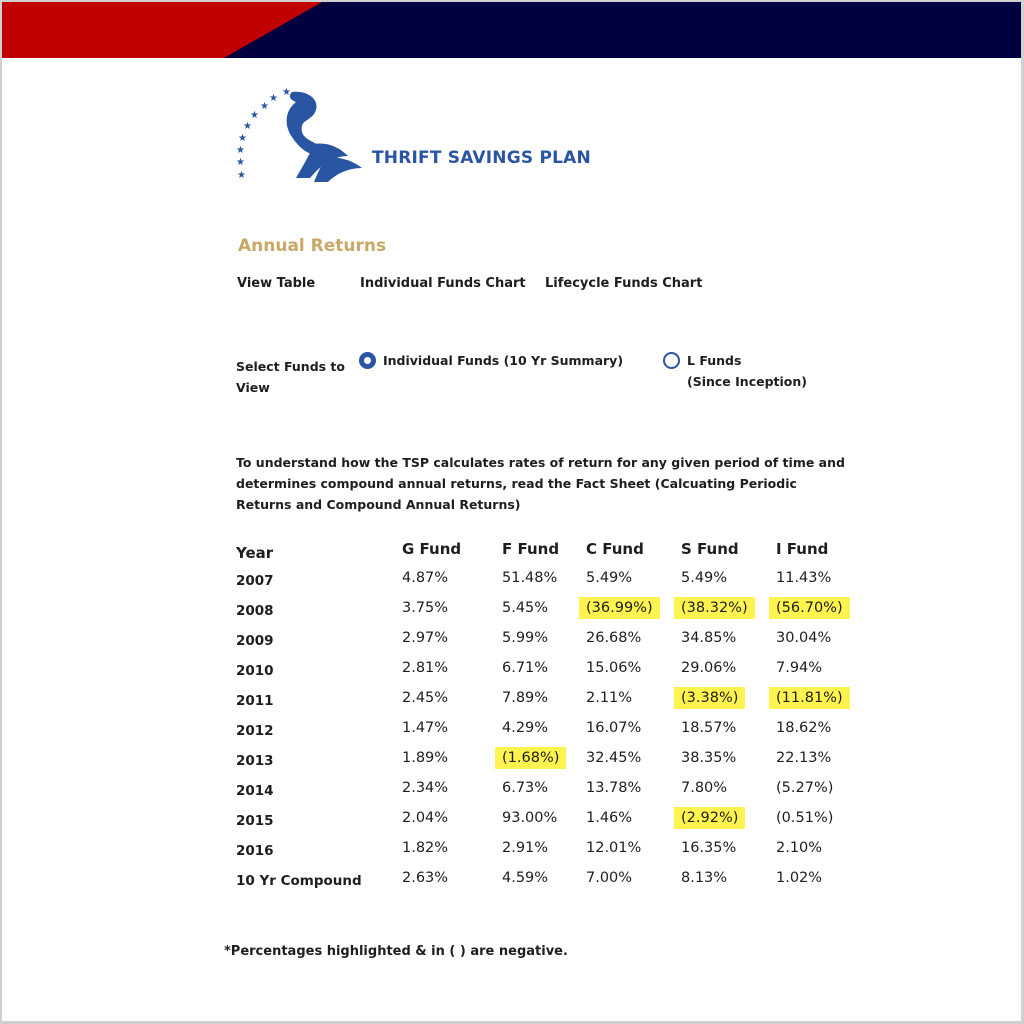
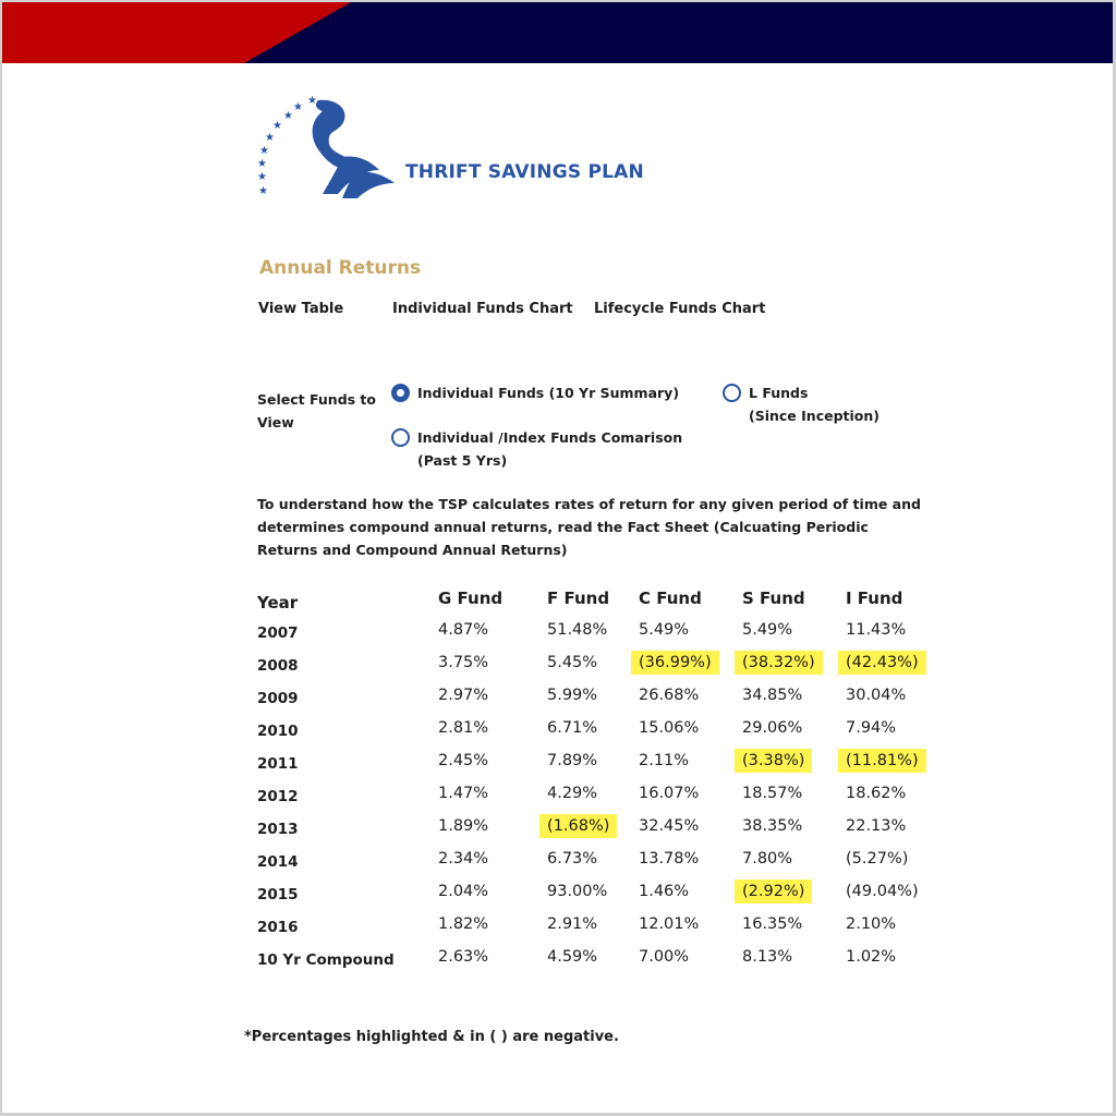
  ★
  ★
  ★
  ★
  ★
  ★
  ★
  ★
  ★
  THRIFT SAVINGS PLAN
  Annual Returns
  View Table
  Individual Funds Chart
  Lifecycle Funds Chart
  Select Funds to View
  Individual Funds (10 Yr Summary)
+ Individual /Index Funds Comarison
+ (Past 5 Yrs)
  L Funds
  (Since Inception)
  To understand how the TSP calculates rates of return for any given period of time and determines compound annual returns, read the Fact Sheet (Calcuating Periodic Returns and Compound Annual Returns)
  Year
  G Fund
  F Fund
  C Fund
  S Fund
  I Fund
  2007
  4.87%
  51.48%
  5.49%
  5.49%
  11.43%
  2008
  3.75%
  5.45%
  (36.99%)
  (38.32%)
- (56.70%)
+ (42.43%)
  2009
  2.97%
  5.99%
  26.68%
  34.85%
  30.04%
  2010
  2.81%
  6.71%
  15.06%
  29.06%
  7.94%
  2011
  2.45%
  7.89%
  2.11%
  (3.38%)
  (11.81%)
  2012
  1.47%
  4.29%
  16.07%
  18.57%
  18.62%
  2013
  1.89%
  (1.68%)
  32.45%
  38.35%
  22.13%
  2014
  2.34%
  6.73%
  13.78%
  7.80%
  (5.27%)
  2015
  2.04%
  93.00%
  1.46%
  (2.92%)
- (0.51%)
+ (49.04%)
  2016
  1.82%
  2.91%
  12.01%
  16.35%
  2.10%
  10 Yr Compound
  2.63%
  4.59%
  7.00%
  8.13%
  1.02%
  *Percentages highlighted & in ( ) are negative.
